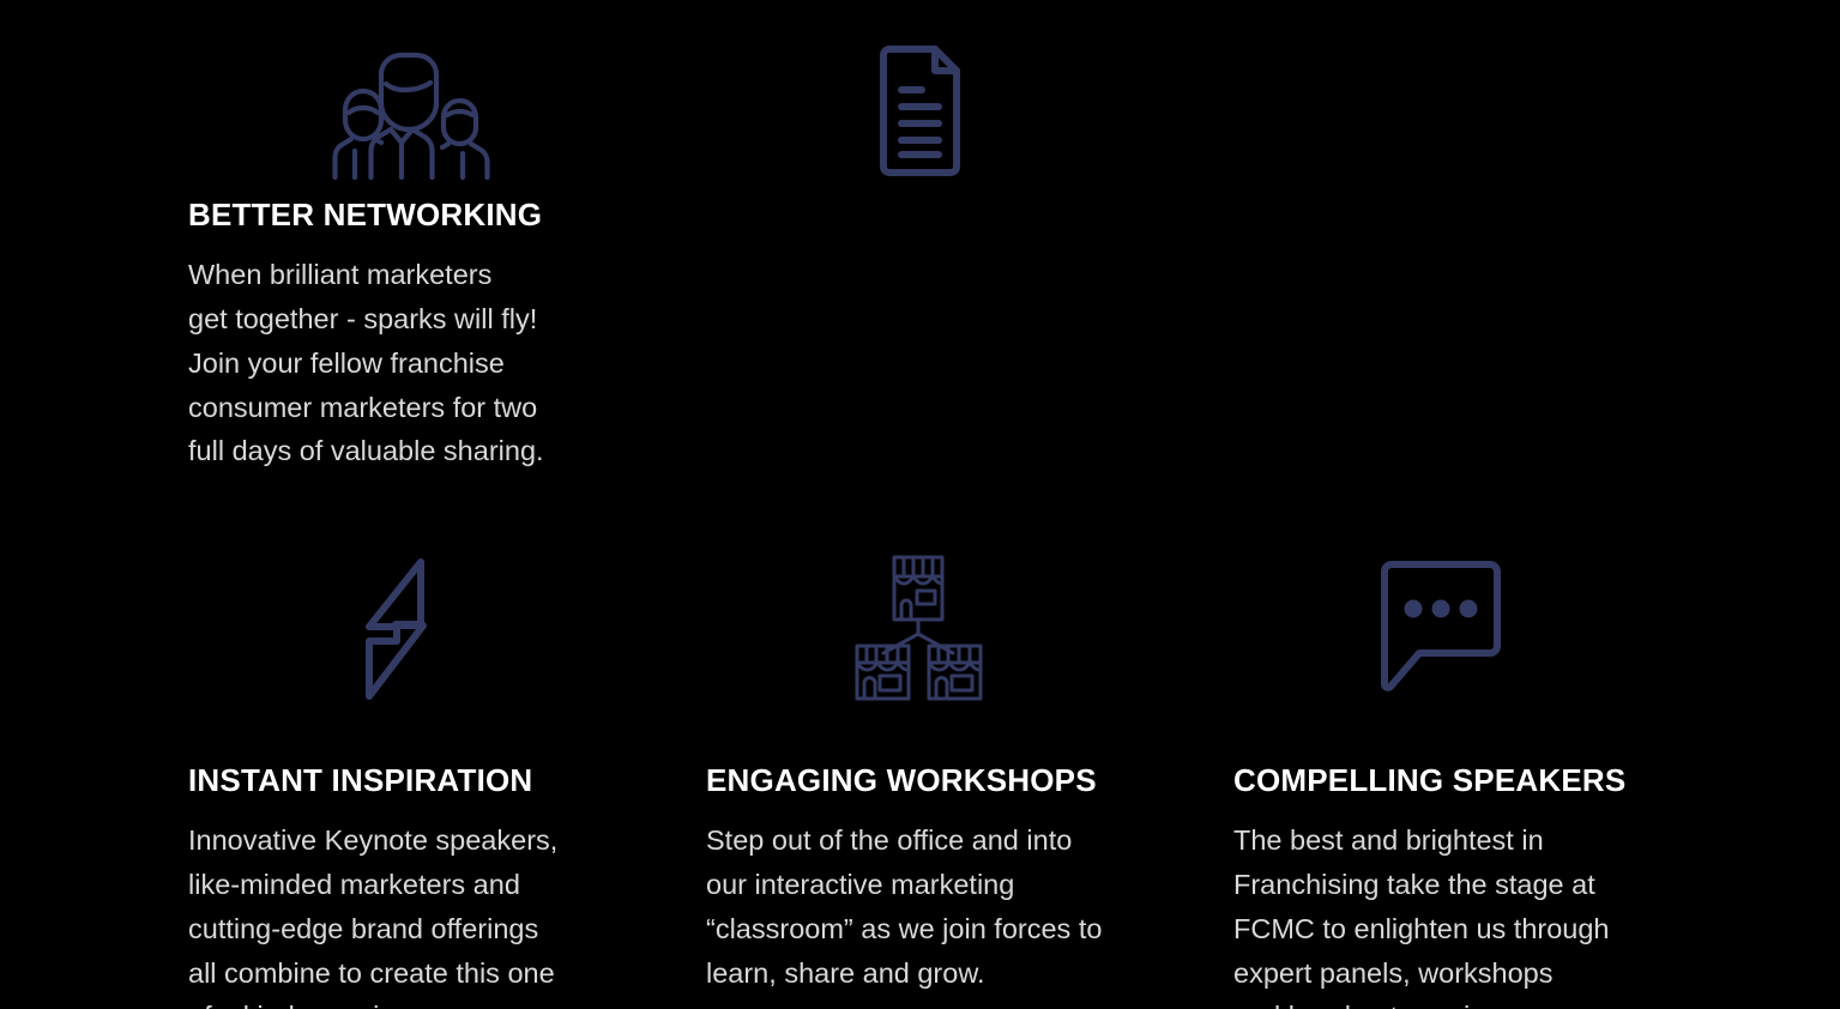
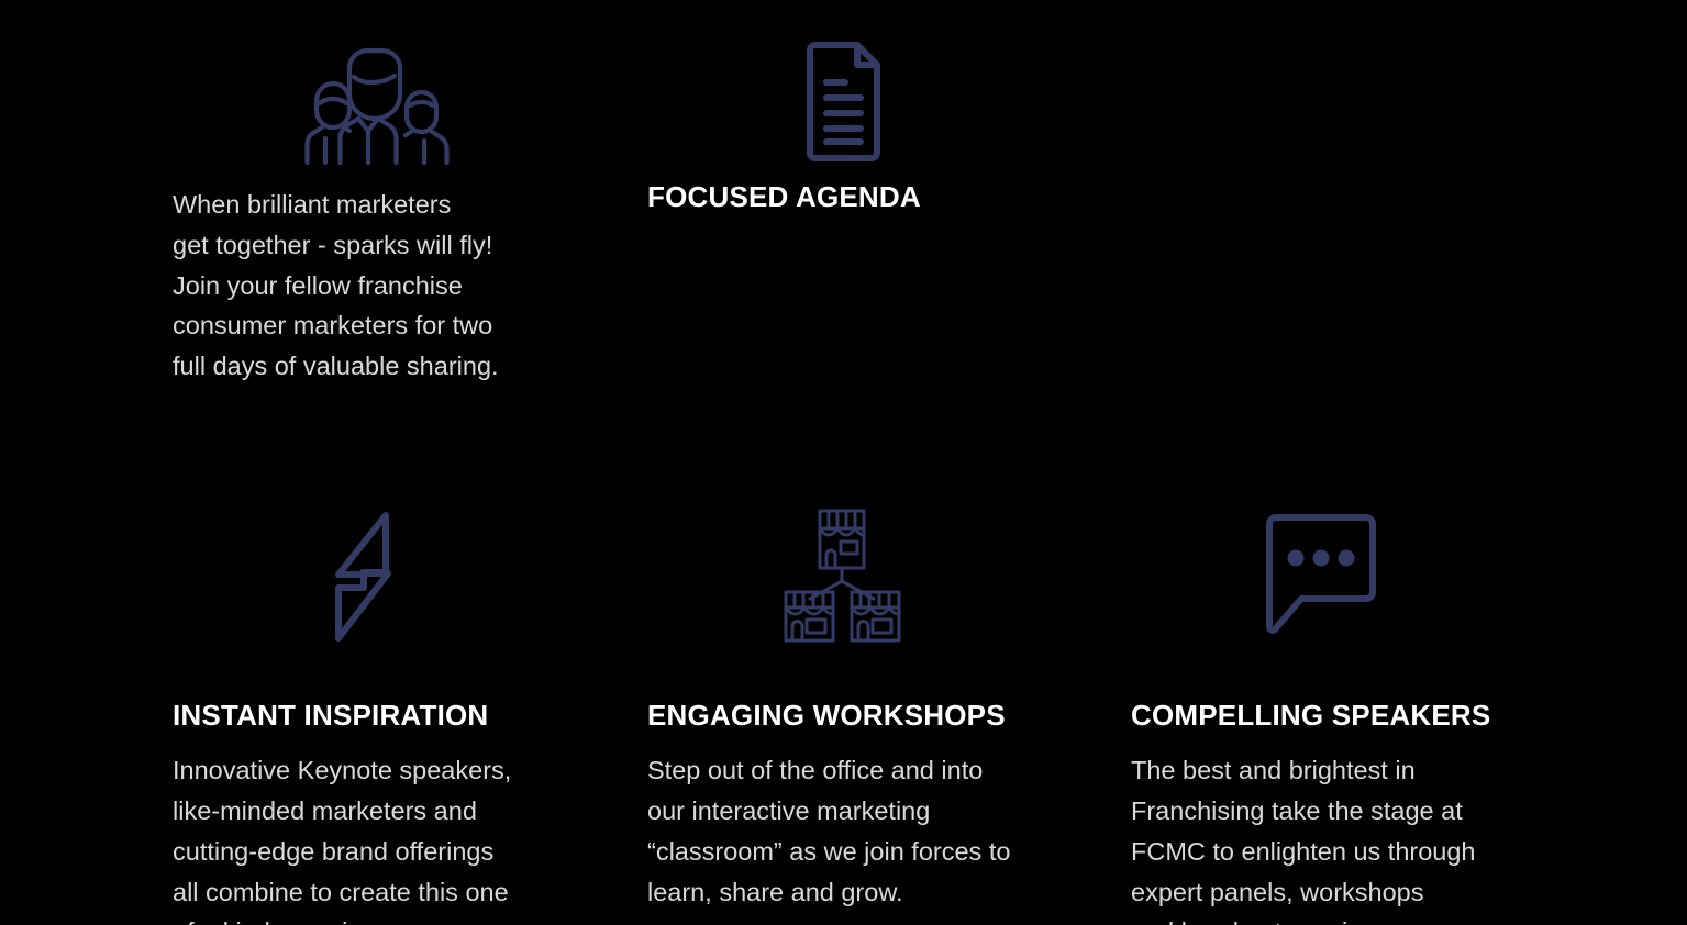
- BETTER NETWORKING
  When brilliant marketers
  get together - sparks will fly!
  Join your fellow franchise
  consumer marketers for two
  full days of valuable sharing.
+ FOCUSED AGENDA
  INSTANT INSPIRATION
  Innovative Keynote speakers,
  like-minded marketers and
  cutting-edge brand offerings
  all combine to create this one
  ENGAGING WORKSHOPS
  Step out of the office and into
  our interactive marketing
  “classroom” as we join forces to
  learn, share and grow.
  COMPELLING SPEAKERS
  The best and brightest in
  Franchising take the stage at
  FCMC to enlighten us through
  expert panels, workshops
